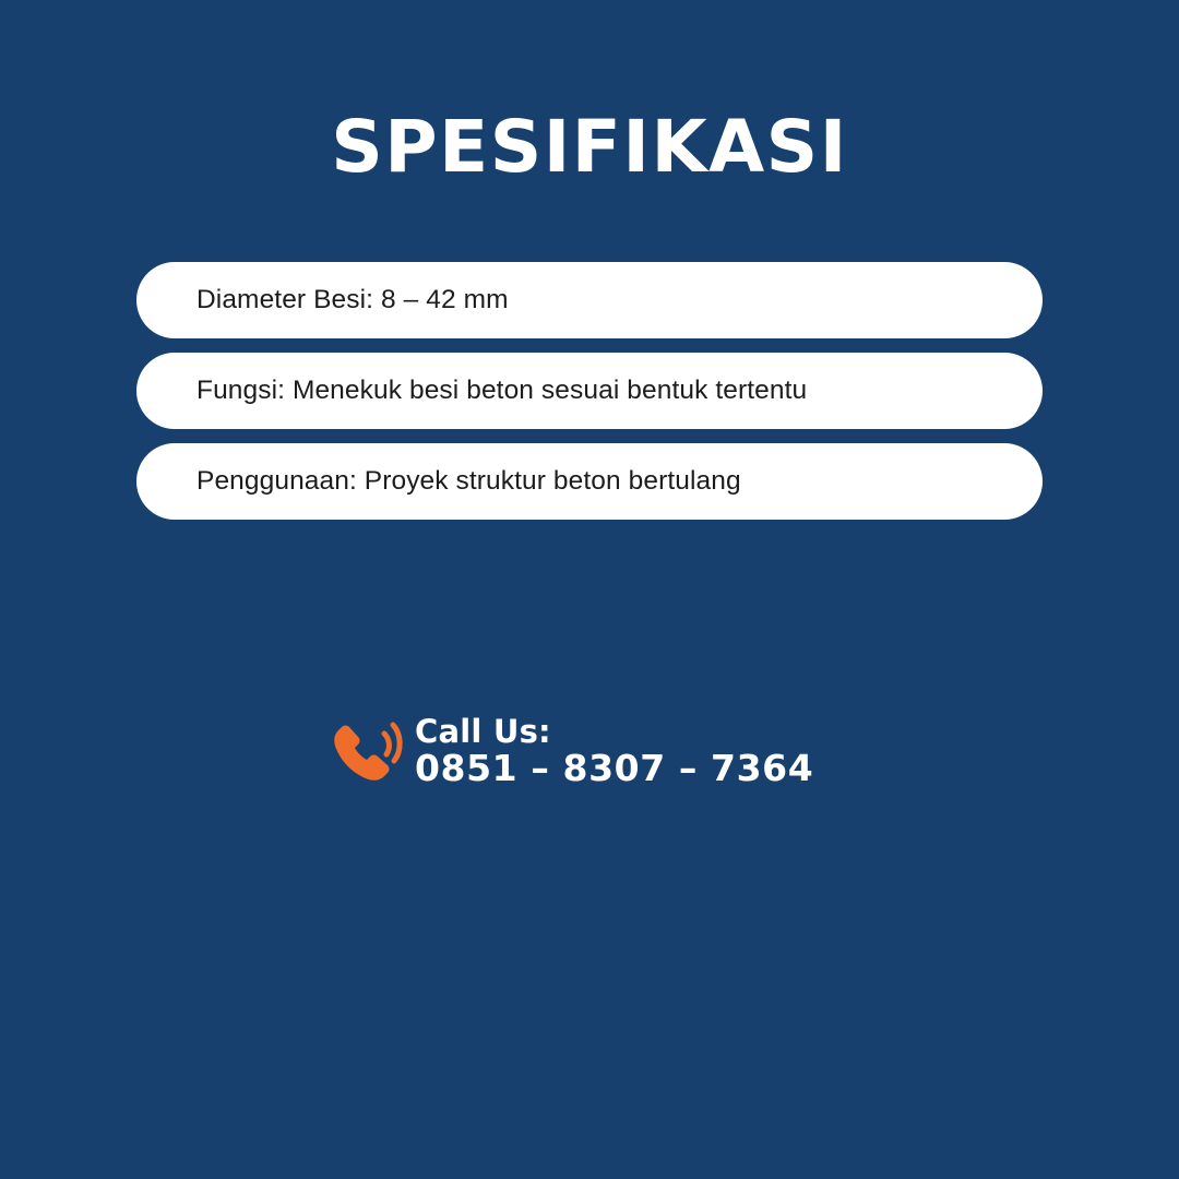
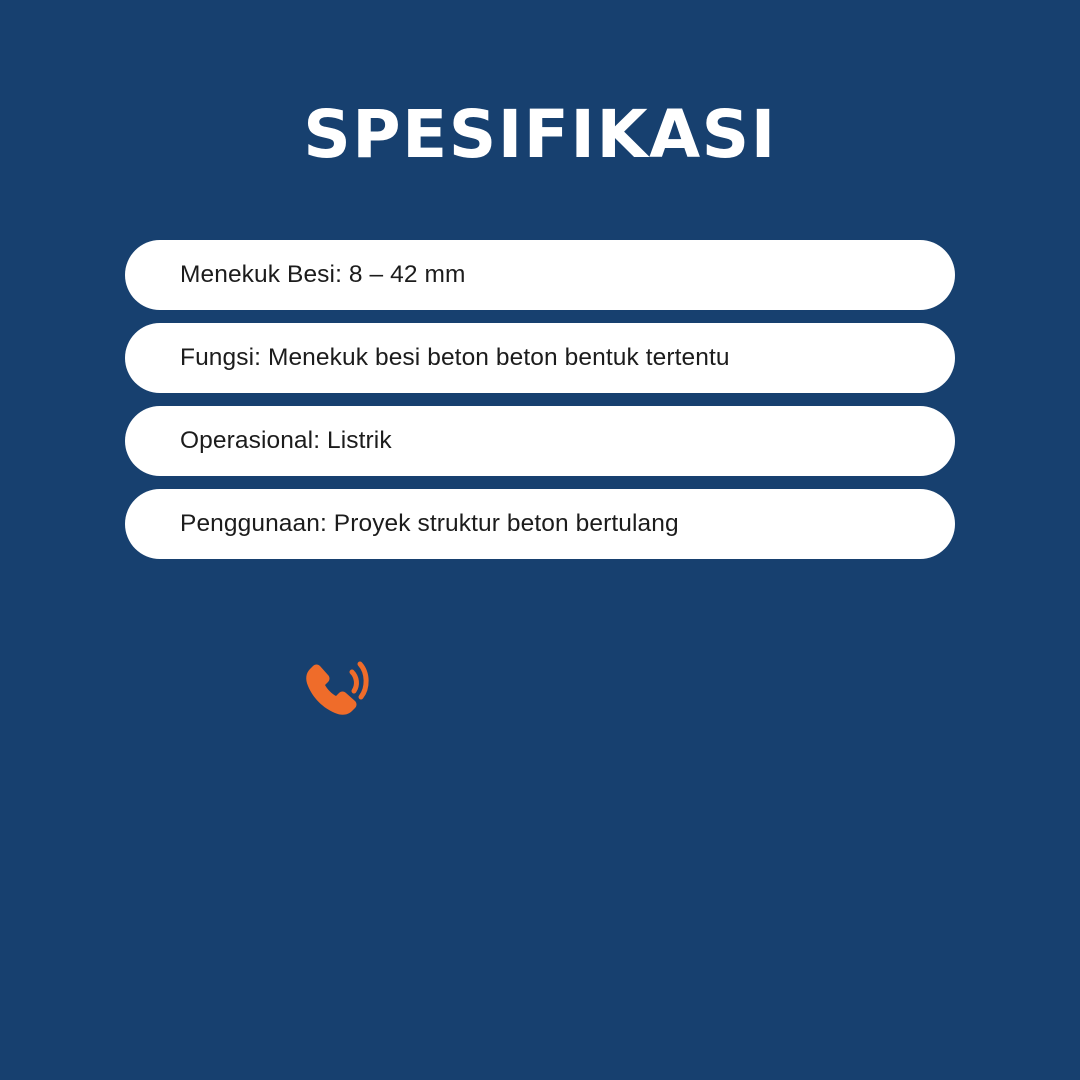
  SPESIFIKASI
- Diameter Besi: 8 – 42 mm
+ Menekuk Besi: 8 – 42 mm
- Fungsi: Menekuk besi beton sesuai bentuk tertentu
+ Fungsi: Menekuk besi beton beton bentuk tertentu
+ Operasional: Listrik
  Penggunaan: Proyek struktur beton bertulang
- Call Us:
- 0851 – 8307 – 7364
